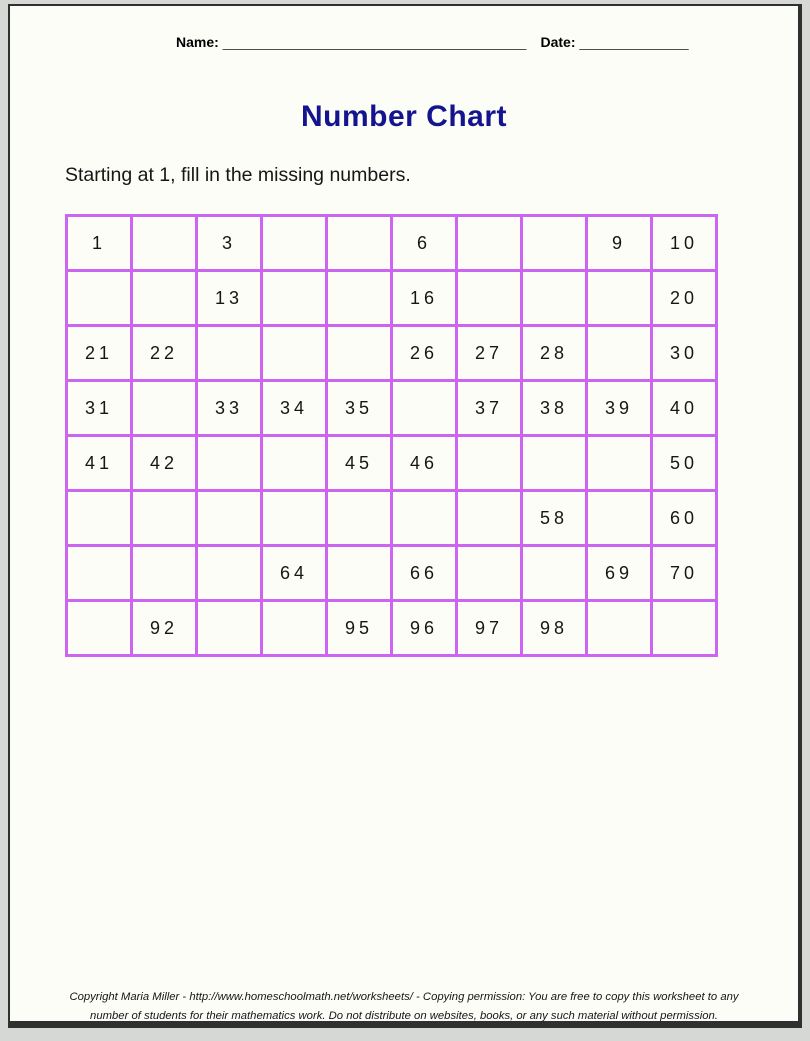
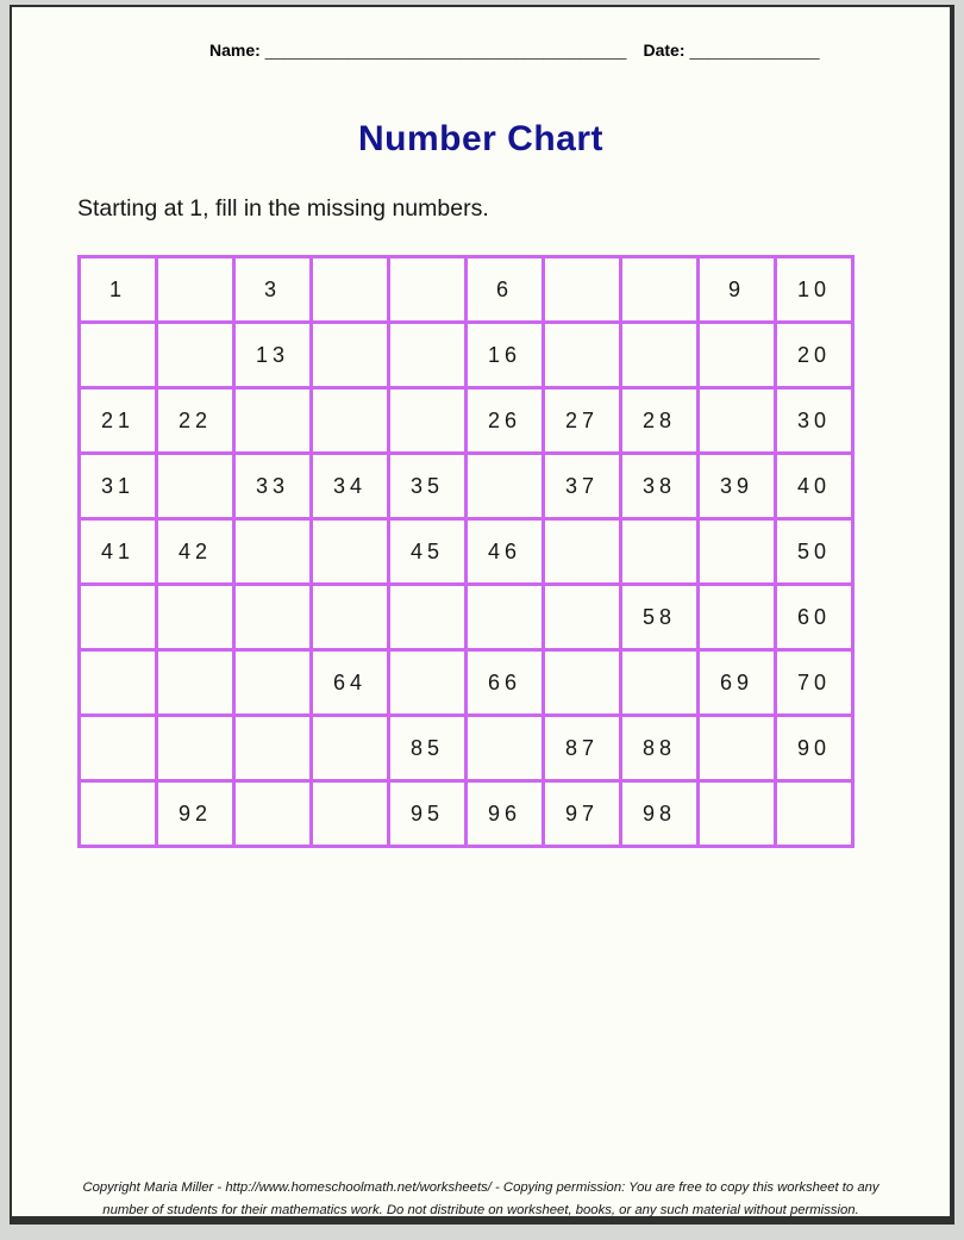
  Name: _______________________________________ Date: ______________
  Number Chart
  Starting at 1, fill in the missing numbers.
  1		3			6			9	10
  		13			16				20
  21	22				26	27	28		30
  31		33	34	35		37	38	39	40
  41	42			45	46				50
  							58		60
  			64		66			69	70
+ 				85		87	88		90
  	92			95	96	97	98
  Copyright Maria Miller - http://www.homeschoolmath.net/worksheets/ - Copying permission: You are free to copy this worksheet to any
- number of students for their mathematics work. Do not distribute on websites, books, or any such material without permission.
+ number of students for their mathematics work. Do not distribute on worksheet, books, or any such material without permission.
